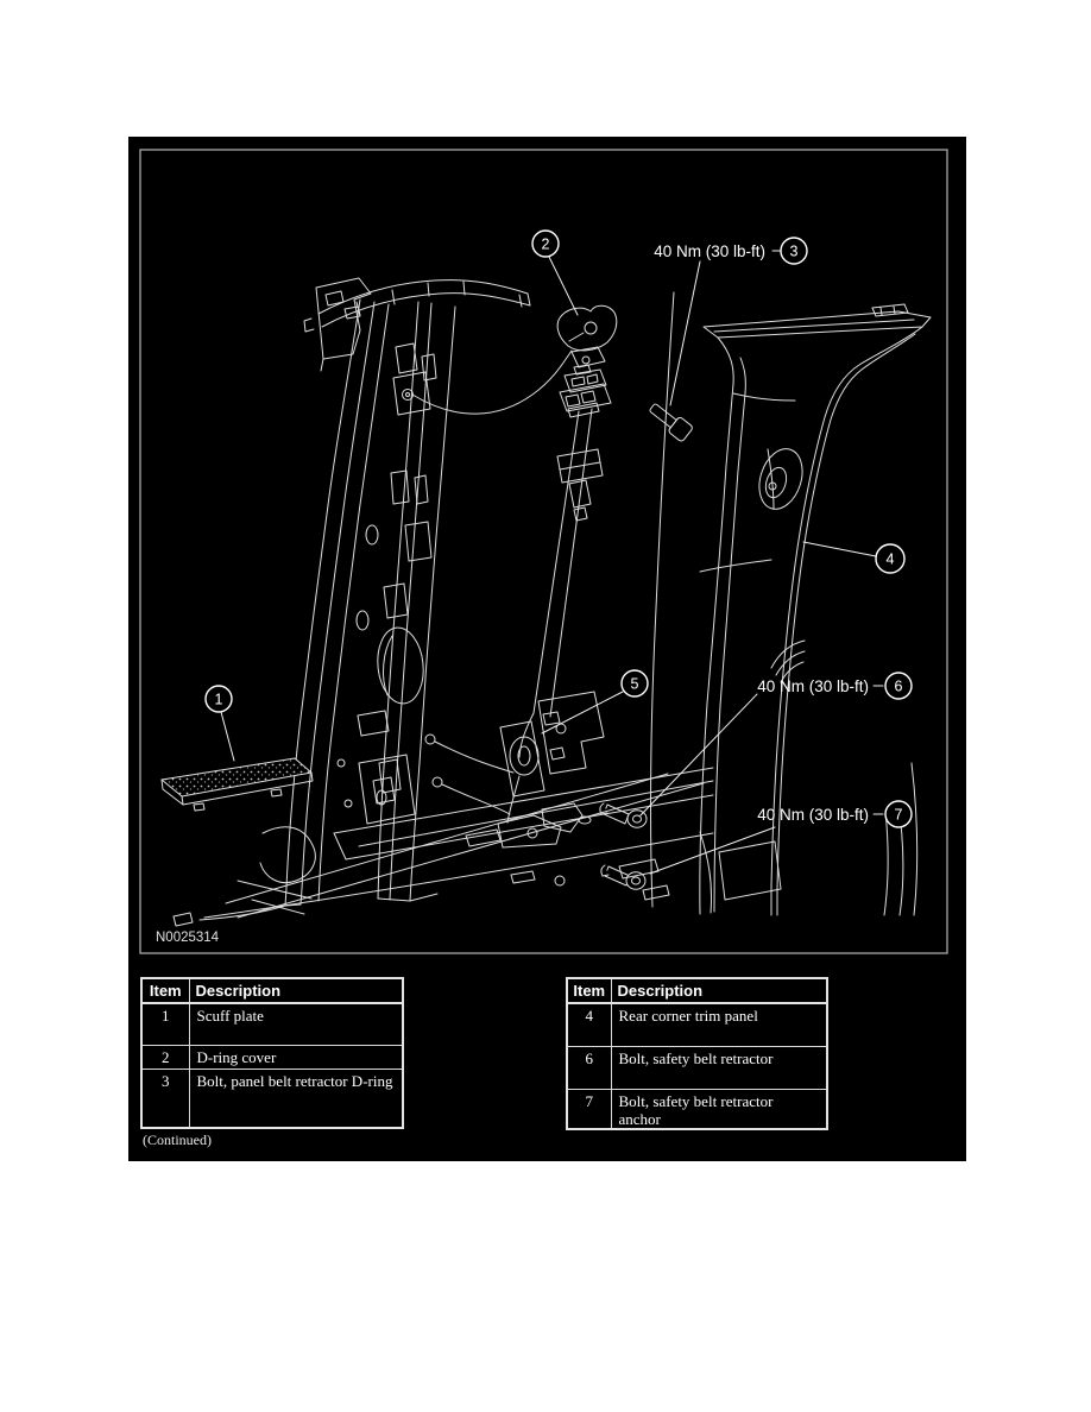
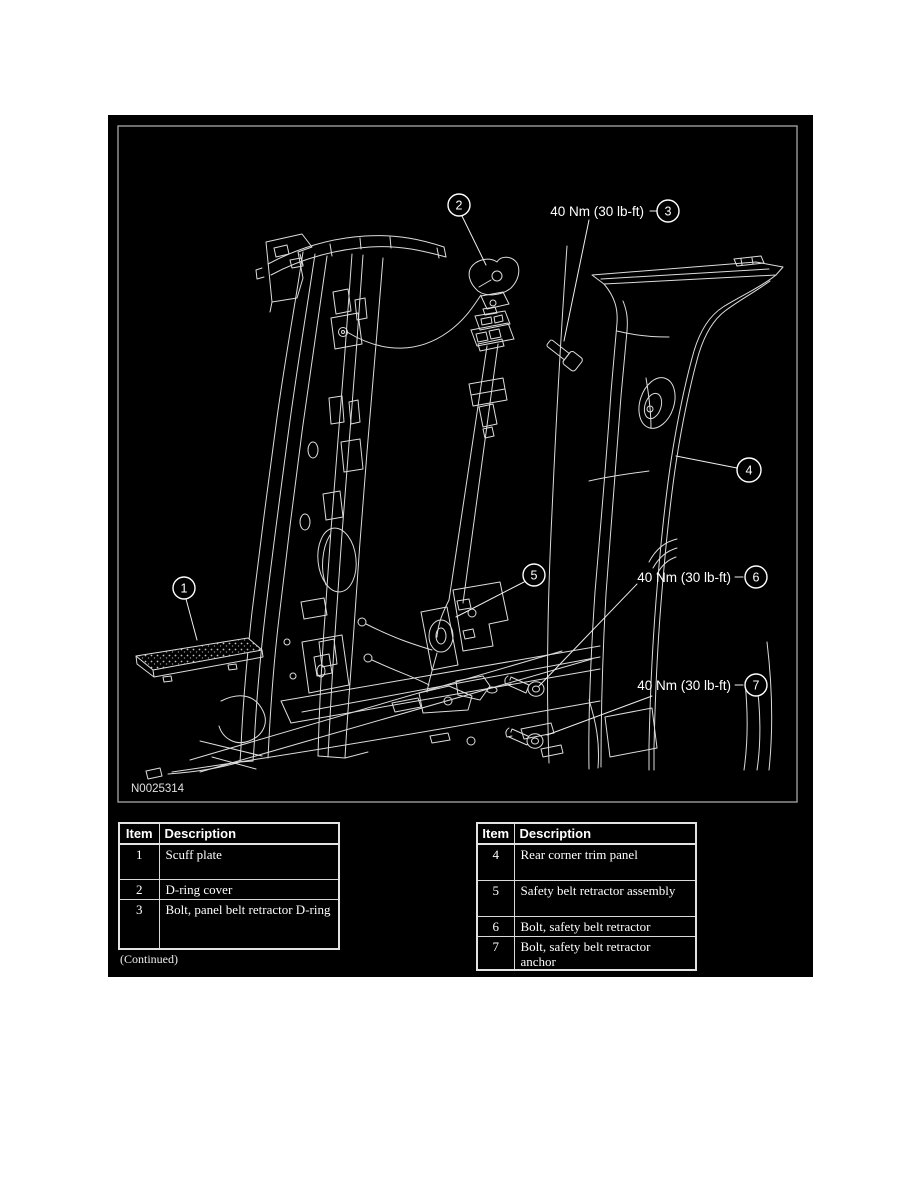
  40 Nm (30 lb-ft)
  40 Nm (30 lb-ft)
  40 Nm (30 lb-ft)
  1
  2
  3
  4
  5
  6
  7
  N0025314
  Item	Description
  1	Scuff plate
  2	D-ring cover
  3	Bolt, panel belt retractor D-ring
  (Continued)
  Item	Description
  4	Rear corner trim panel
+ 5	Safety belt retractor assembly
  6	Bolt, safety belt retractor
  7	Bolt, safety belt retractor anchor
